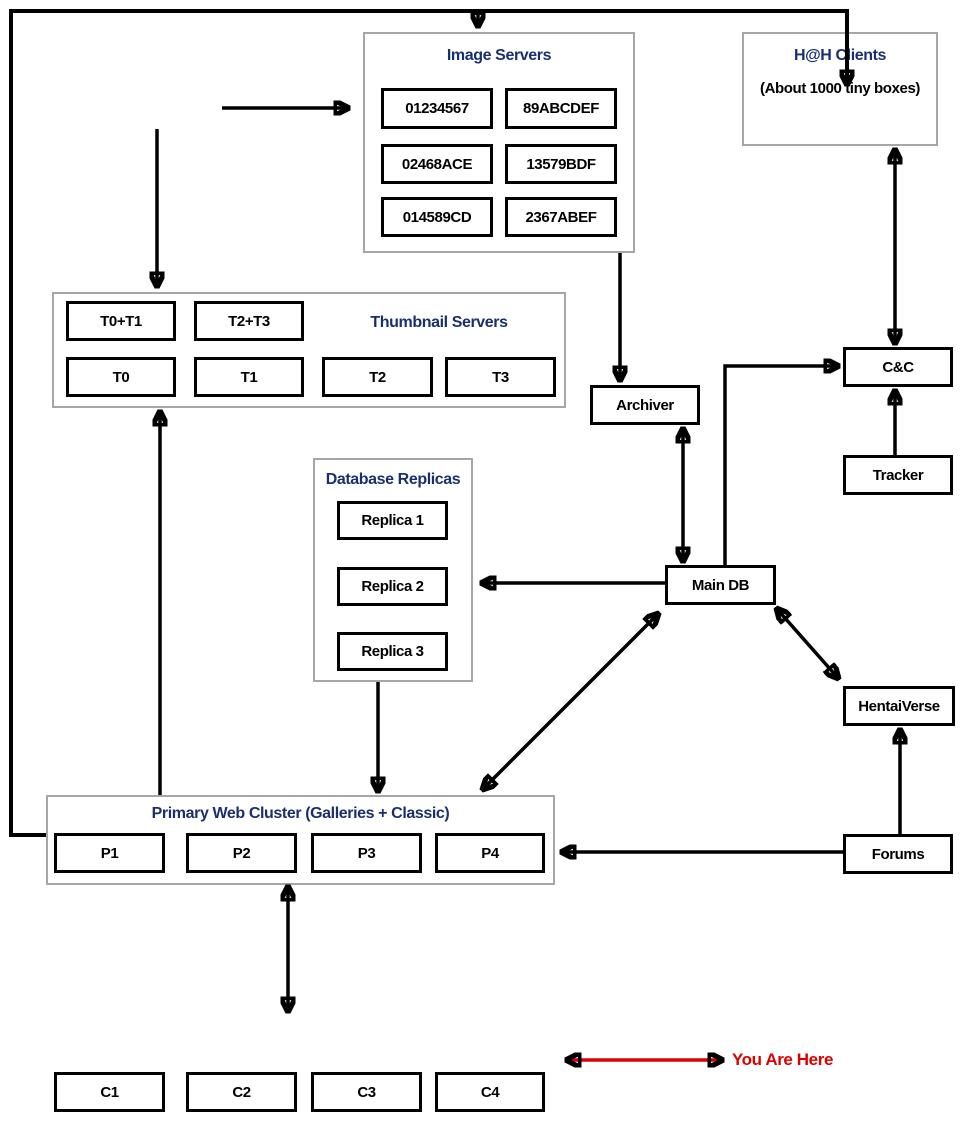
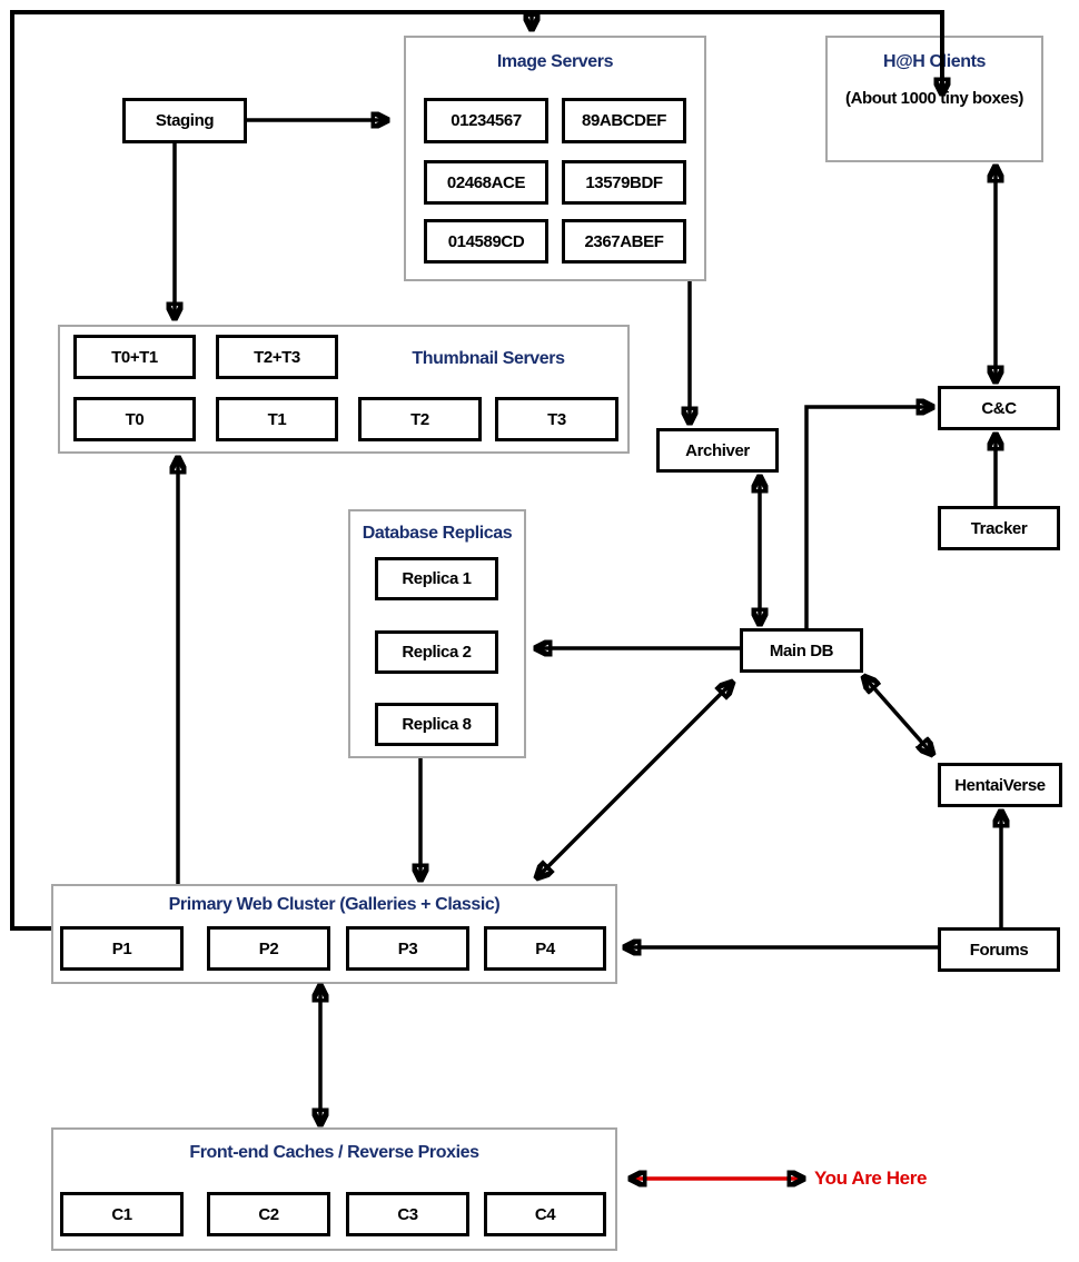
  Image Servers
  H@H Cients
  (About 1000 tiny boxes)
  Thumbnail Servers
  Database Replicas
  Primary Web Cluster (Galleries + Classic)
+ Front-end Caches / Reverse Proxies
+ Staging
  Archiver
  C&C
  Tracker
  Main DB
  HentaiVerse
  Forums
  01234567
  89ABCDEF
  02468ACE
  13579BDF
  014589CD
  2367ABEF
  T0+T1
  T2+T3
  T0
  T1
  T2
  T3
  Replica 1
  Replica 2
- Replica 3
+ Replica 8
  P1
  P2
  P3
  P4
  C1
  C2
  C3
  C4
  You Are Here
